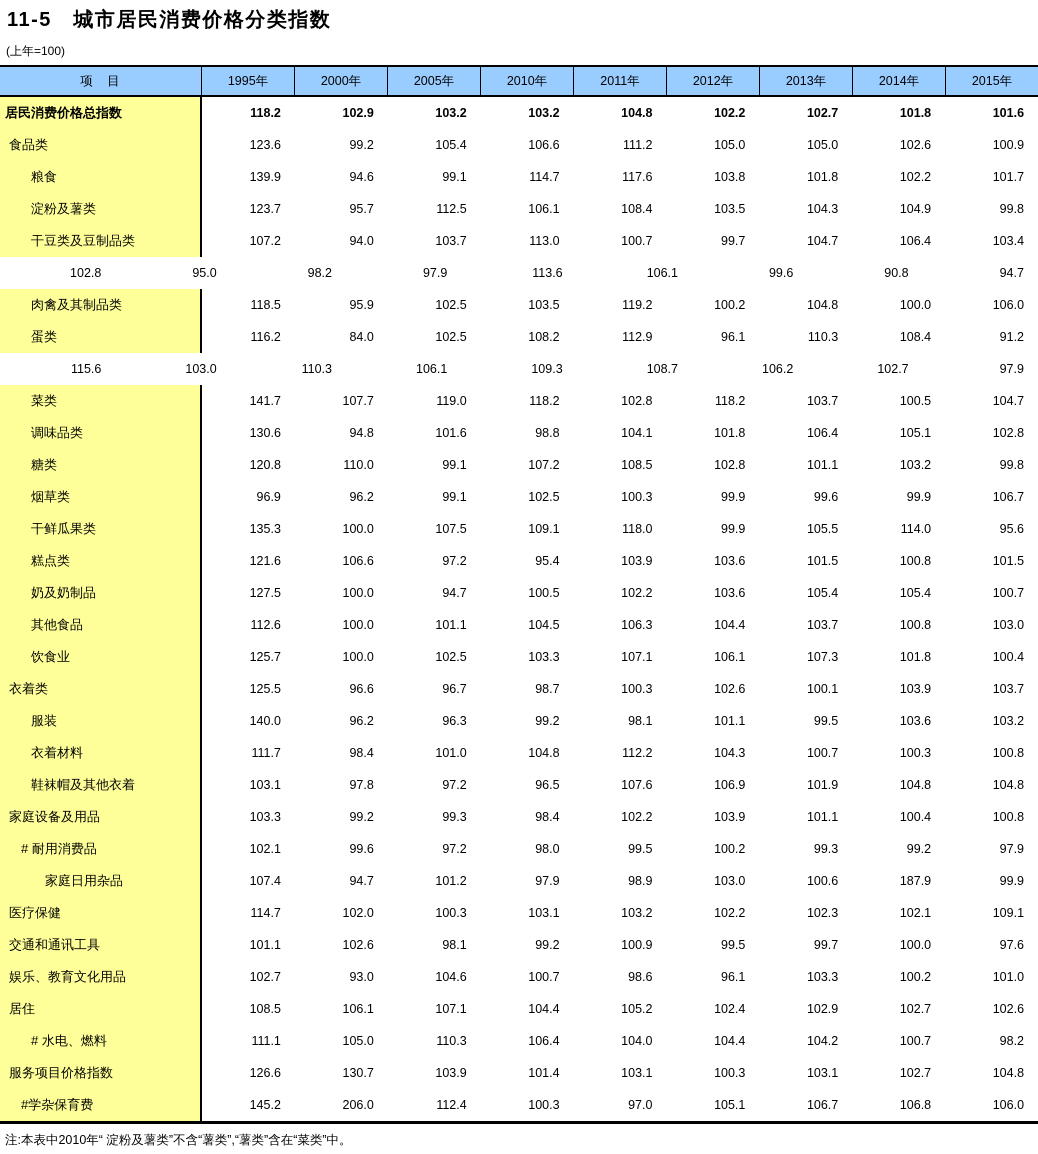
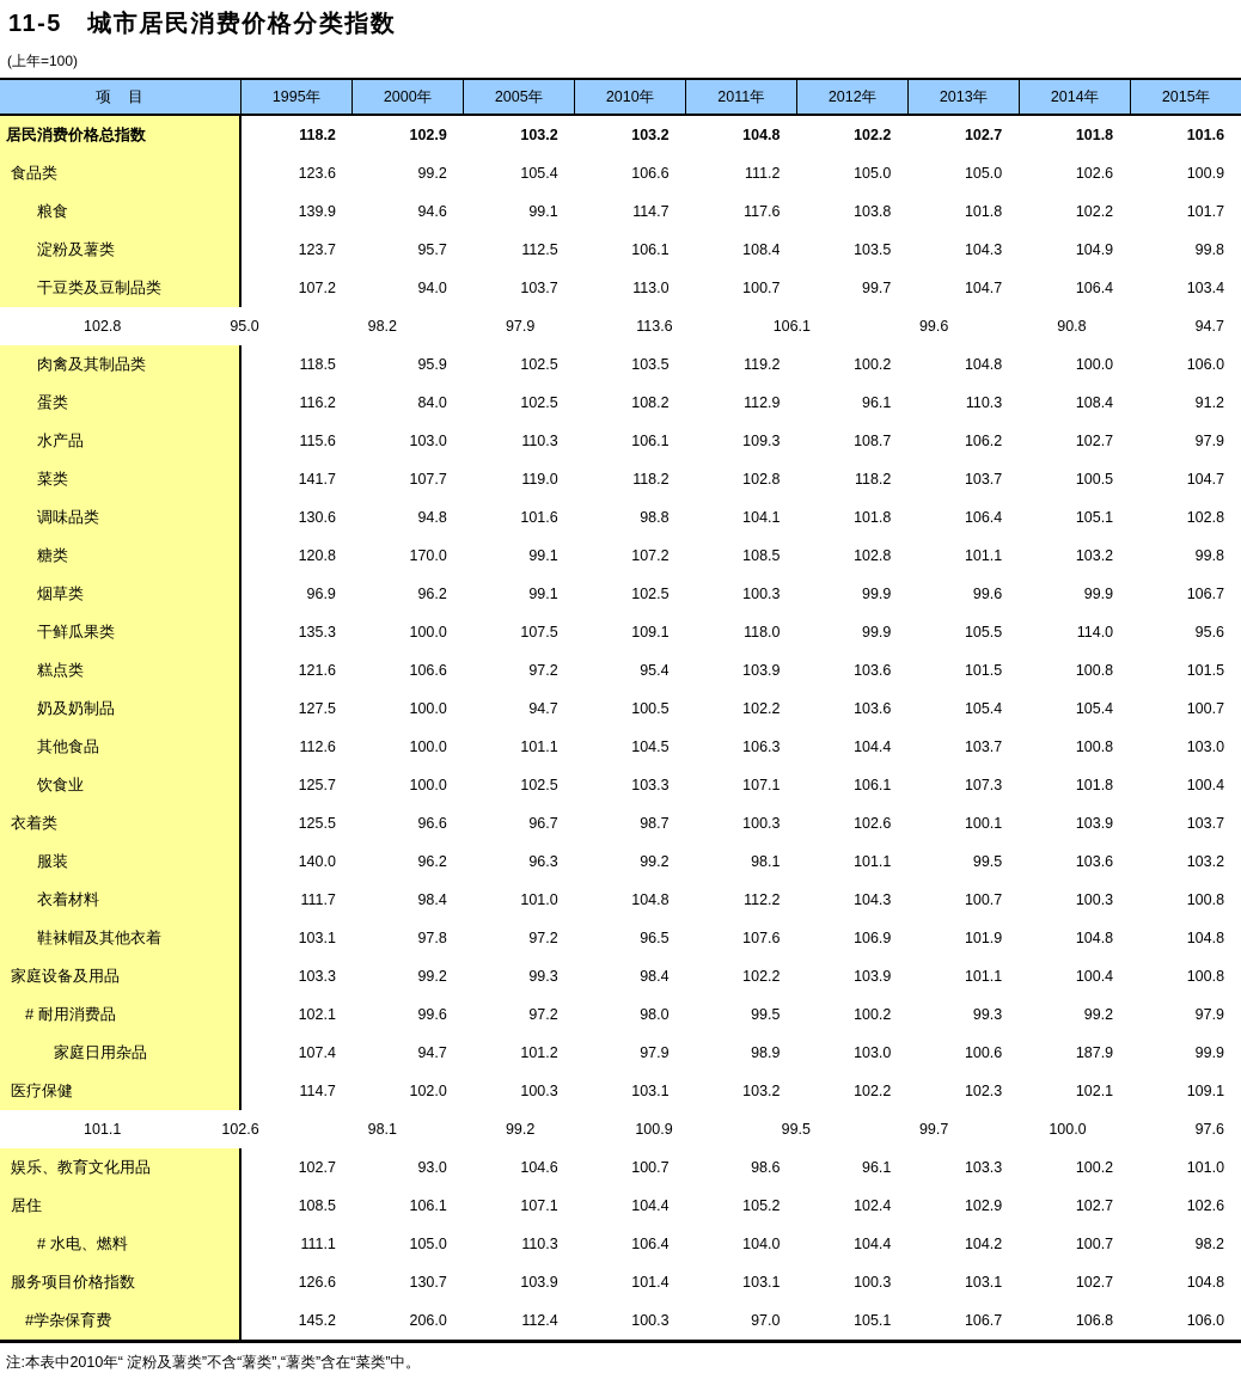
  11-5 城市居民消费价格分类指数
  (上年=100)
  项 目
  1995年
  2000年
  2005年
  2010年
  2011年
  2012年
  2013年
  2014年
  2015年
  居民消费价格总指数
  118.2
  102.9
  103.2
  103.2
  104.8
  102.2
  102.7
  101.8
  101.6
  食品类
  123.6
  99.2
  105.4
  106.6
  111.2
  105.0
  105.0
  102.6
  100.9
  粮食
  139.9
  94.6
  99.1
  114.7
  117.6
  103.8
  101.8
  102.2
  101.7
  淀粉及薯类
  123.7
  95.7
  112.5
  106.1
  108.4
  103.5
  104.3
  104.9
  99.8
  干豆类及豆制品类
  107.2
  94.0
  103.7
  113.0
  100.7
  99.7
  104.7
  106.4
  103.4
  102.8
  95.0
  98.2
  97.9
  113.6
  106.1
  99.6
  90.8
  94.7
  肉禽及其制品类
  118.5
  95.9
  102.5
  103.5
  119.2
  100.2
  104.8
  100.0
  106.0
  蛋类
  116.2
  84.0
  102.5
  108.2
  112.9
  96.1
  110.3
  108.4
  91.2
+ 水产品
  115.6
  103.0
  110.3
  106.1
  109.3
  108.7
  106.2
  102.7
  97.9
  菜类
  141.7
  107.7
  119.0
  118.2
  102.8
  118.2
  103.7
  100.5
  104.7
  调味品类
  130.6
  94.8
  101.6
  98.8
  104.1
  101.8
  106.4
  105.1
  102.8
  糖类
  120.8
- 110.0
+ 170.0
  99.1
  107.2
  108.5
  102.8
  101.1
  103.2
  99.8
  烟草类
  96.9
  96.2
  99.1
  102.5
  100.3
  99.9
  99.6
  99.9
  106.7
  干鲜瓜果类
  135.3
  100.0
  107.5
  109.1
  118.0
  99.9
  105.5
  114.0
  95.6
  糕点类
  121.6
  106.6
  97.2
  95.4
  103.9
  103.6
  101.5
  100.8
  101.5
  奶及奶制品
  127.5
  100.0
  94.7
  100.5
  102.2
  103.6
  105.4
  105.4
  100.7
  其他食品
  112.6
  100.0
  101.1
  104.5
  106.3
  104.4
  103.7
  100.8
  103.0
  饮食业
  125.7
  100.0
  102.5
  103.3
  107.1
  106.1
  107.3
  101.8
  100.4
  衣着类
  125.5
  96.6
  96.7
  98.7
  100.3
  102.6
  100.1
  103.9
  103.7
  服装
  140.0
  96.2
  96.3
  99.2
  98.1
  101.1
  99.5
  103.6
  103.2
  衣着材料
  111.7
  98.4
  101.0
  104.8
  112.2
  104.3
  100.7
  100.3
  100.8
  鞋袜帽及其他衣着
  103.1
  97.8
  97.2
  96.5
  107.6
  106.9
  101.9
  104.8
  104.8
  家庭设备及用品
  103.3
  99.2
  99.3
  98.4
  102.2
  103.9
  101.1
  100.4
  100.8
  # 耐用消费品
  102.1
  99.6
  97.2
  98.0
  99.5
  100.2
  99.3
  99.2
  97.9
  家庭日用杂品
  107.4
  94.7
  101.2
  97.9
  98.9
  103.0
  100.6
  187.9
  99.9
  医疗保健
  114.7
  102.0
  100.3
  103.1
  103.2
  102.2
  102.3
  102.1
  109.1
- 交通和通讯工具
  101.1
  102.6
  98.1
  99.2
  100.9
  99.5
  99.7
  100.0
  97.6
  娱乐、教育文化用品
  102.7
  93.0
  104.6
  100.7
  98.6
  96.1
  103.3
  100.2
  101.0
  居住
  108.5
  106.1
  107.1
  104.4
  105.2
  102.4
  102.9
  102.7
  102.6
  # 水电、燃料
  111.1
  105.0
  110.3
  106.4
  104.0
  104.4
  104.2
  100.7
  98.2
  服务项目价格指数
  126.6
  130.7
  103.9
  101.4
  103.1
  100.3
  103.1
  102.7
  104.8
  #学杂保育费
  145.2
  206.0
  112.4
  100.3
  97.0
  105.1
  106.7
  106.8
  106.0
  注:本表中2010年“ 淀粉及薯类”不含“薯类”,“薯类”含在“菜类”中。
